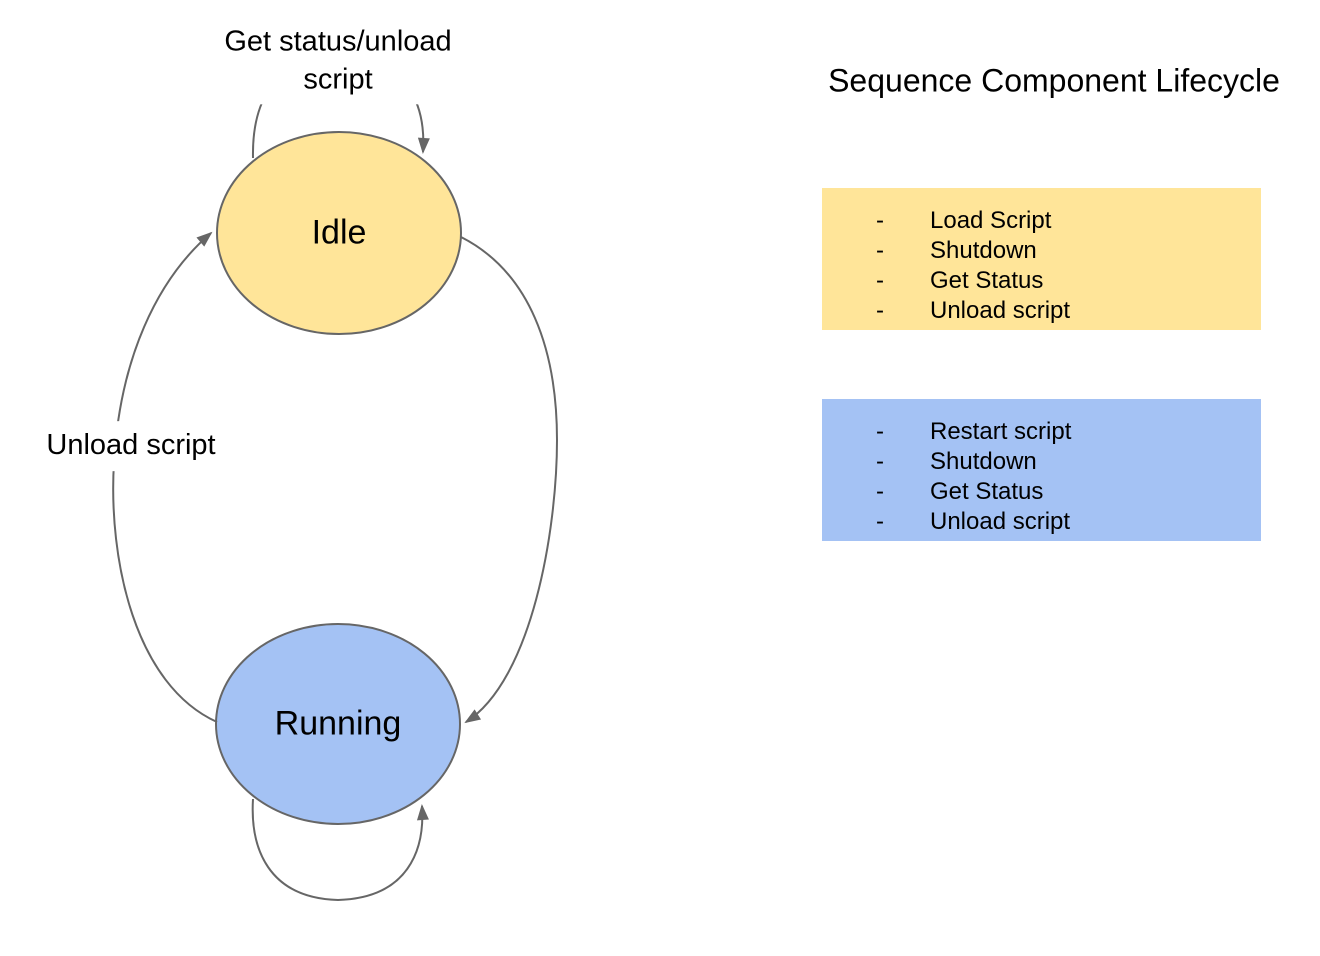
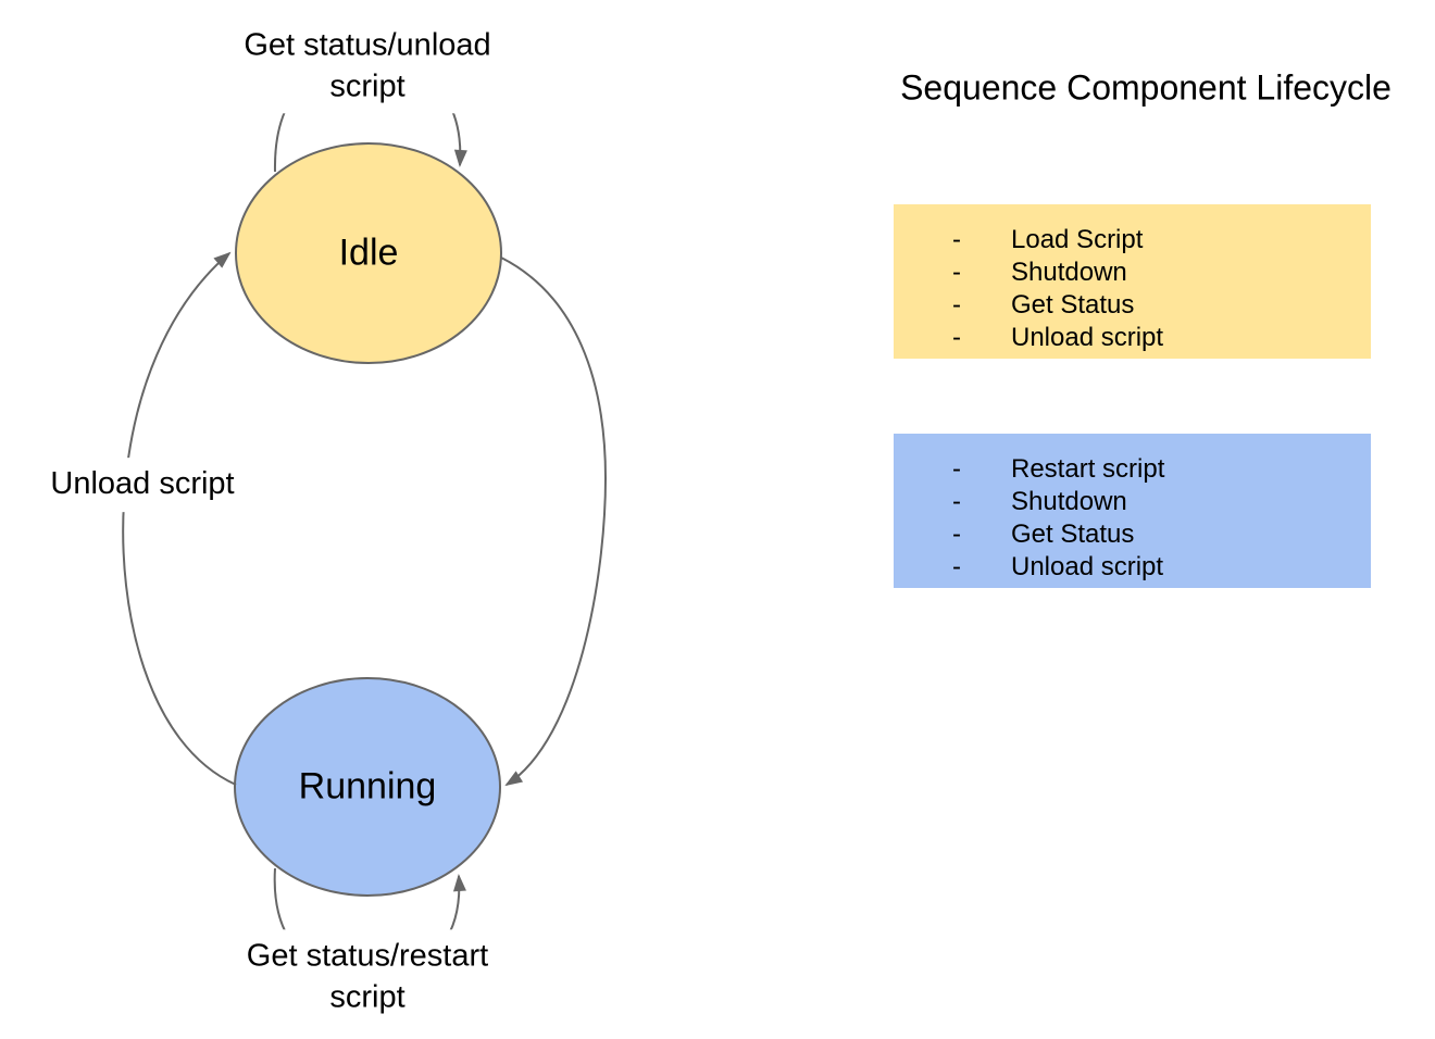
  Idle
  Running
  Get status/unload script
  Unload script
+ Get status/restart script
  Sequence Component Lifecycle
  -
  Load Script
  -
  Shutdown
  -
  Get Status
  -
  Unload script
  -
  Restart script
  -
  Shutdown
  -
  Get Status
  -
  Unload script
